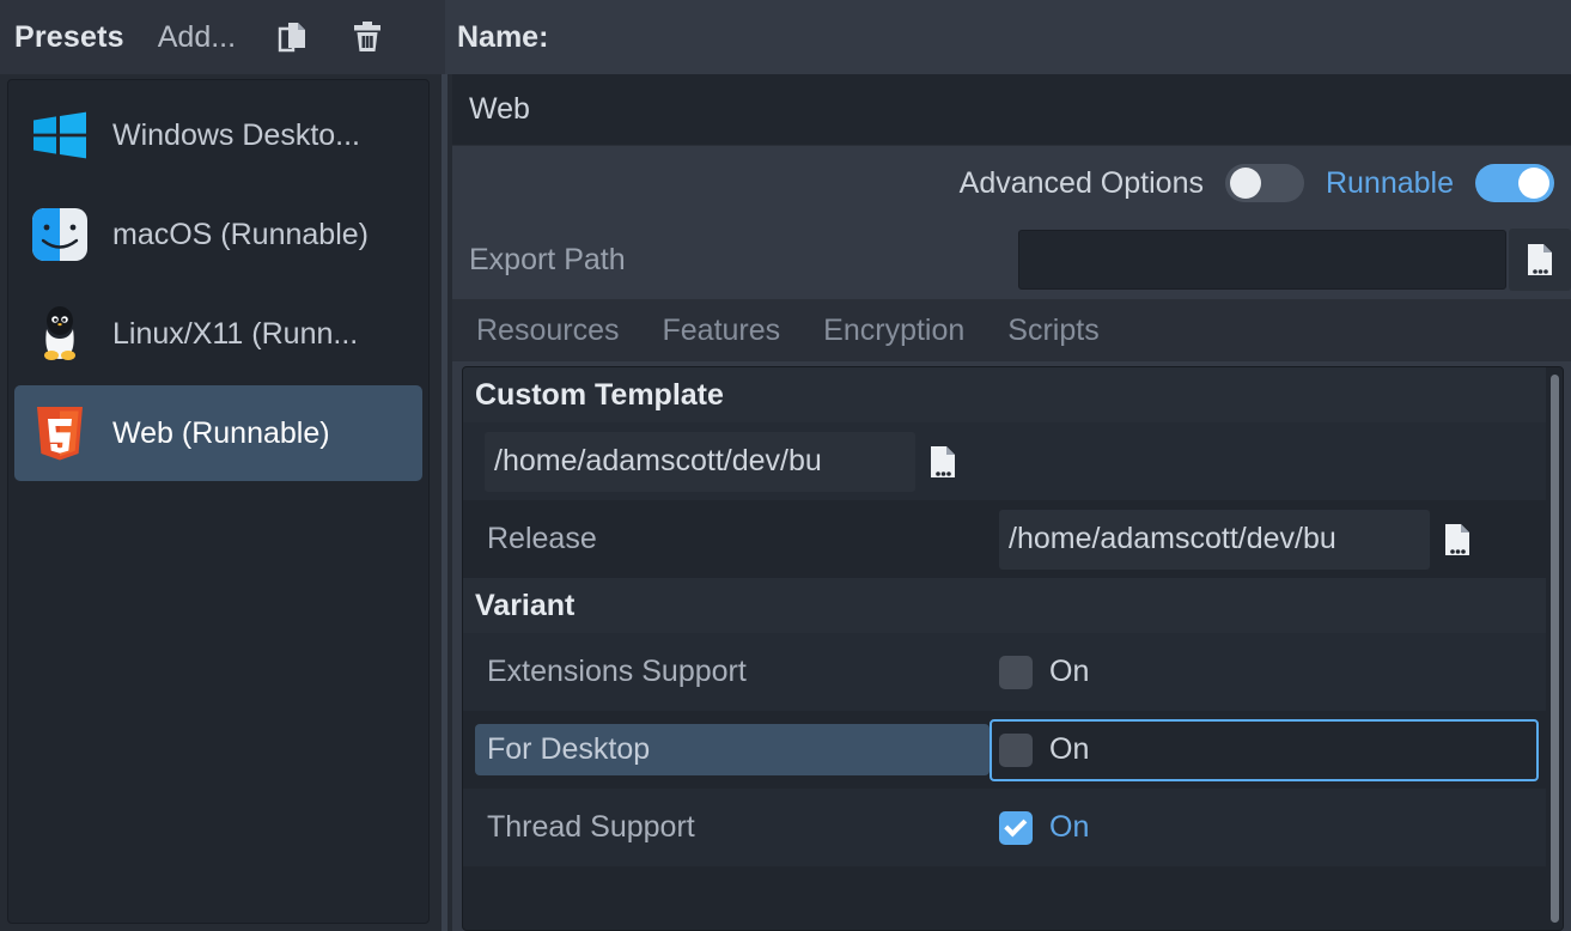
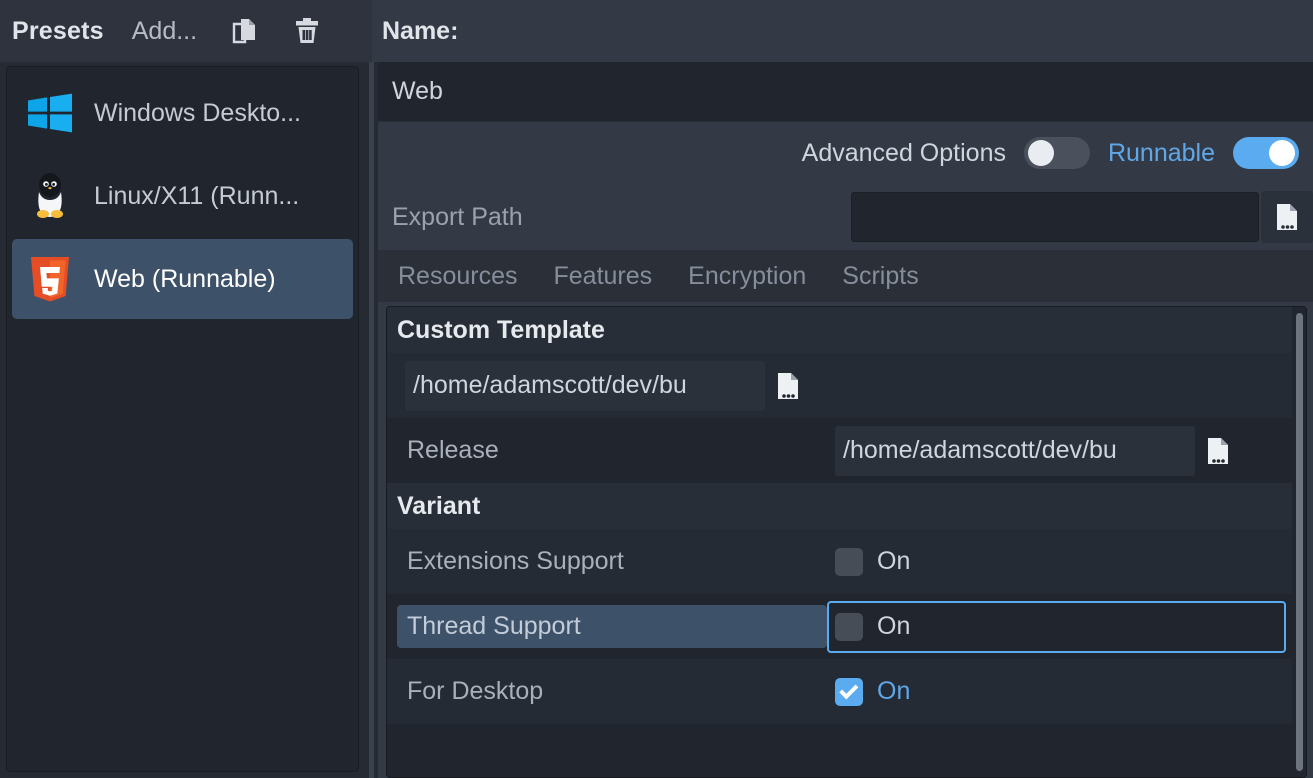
  Presets
  Add...
  Name:
  Windows Deskto...
- macOS (Runnable)
  Linux/X11 (Runn...
  Web (Runnable)
  Web
  Advanced Options
  Runnable
  Export Path
  Resources
  Features
  Encryption
  Scripts
  Custom Template
  /home/adamscott/dev/bu
  Release
  /home/adamscott/dev/bu
  Variant
  Extensions Support
  On
- For Desktop
+ Thread Support
  On
- Thread Support
+ For Desktop
  On
